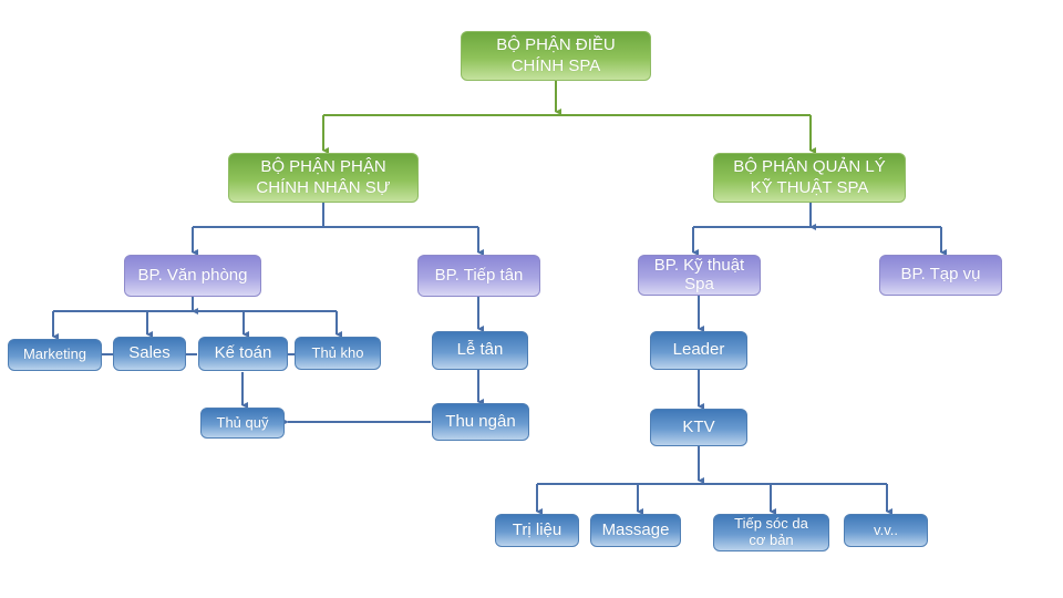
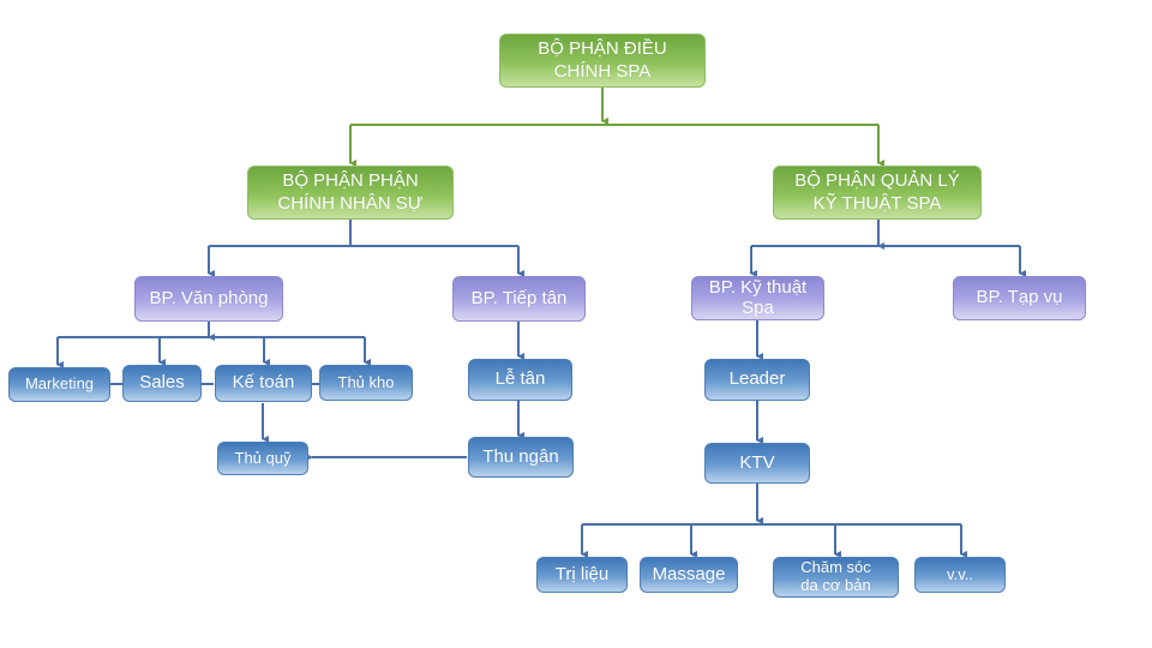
  BỘ PHẬN ĐIỀU CHÍNH SPA
  BỘ PHẬN PHẬN CHÍNH NHÂN SỰ
  BỘ PHẬN QUẢN LÝ KỸ THUẬT SPA
  BP. Văn phòng
  BP. Tiếp tân
  BP. Kỹ thuật Spa
  BP. Tạp vụ
  Marketing
  Sales
  Kế toán
  Thủ kho
  Thủ quỹ
  Lễ tân
  Thu ngân
  Leader
  KTV
  Trị liệu
  Massage
- Tiếp sóc da cơ bản
+ Chăm sóc da cơ bản
  v.v..
